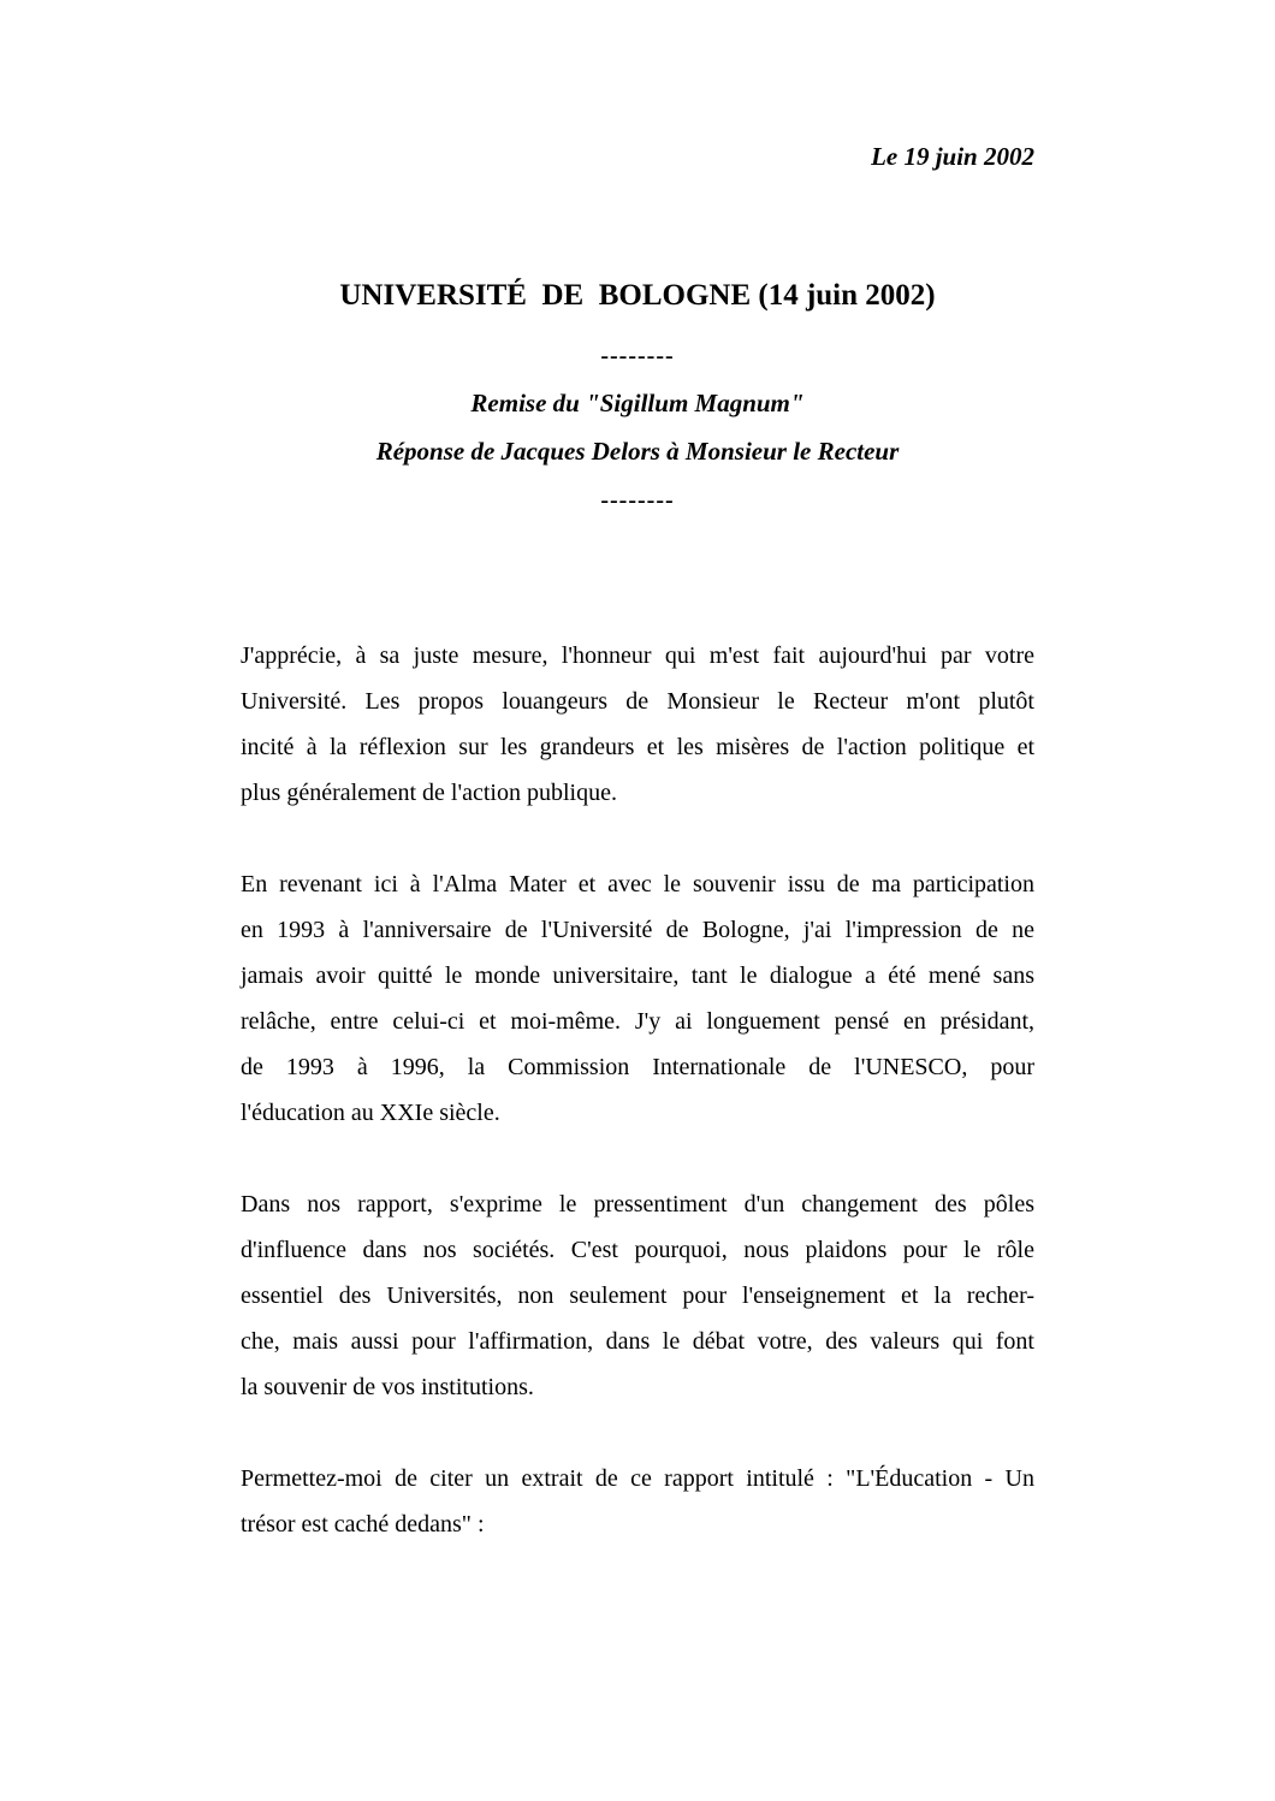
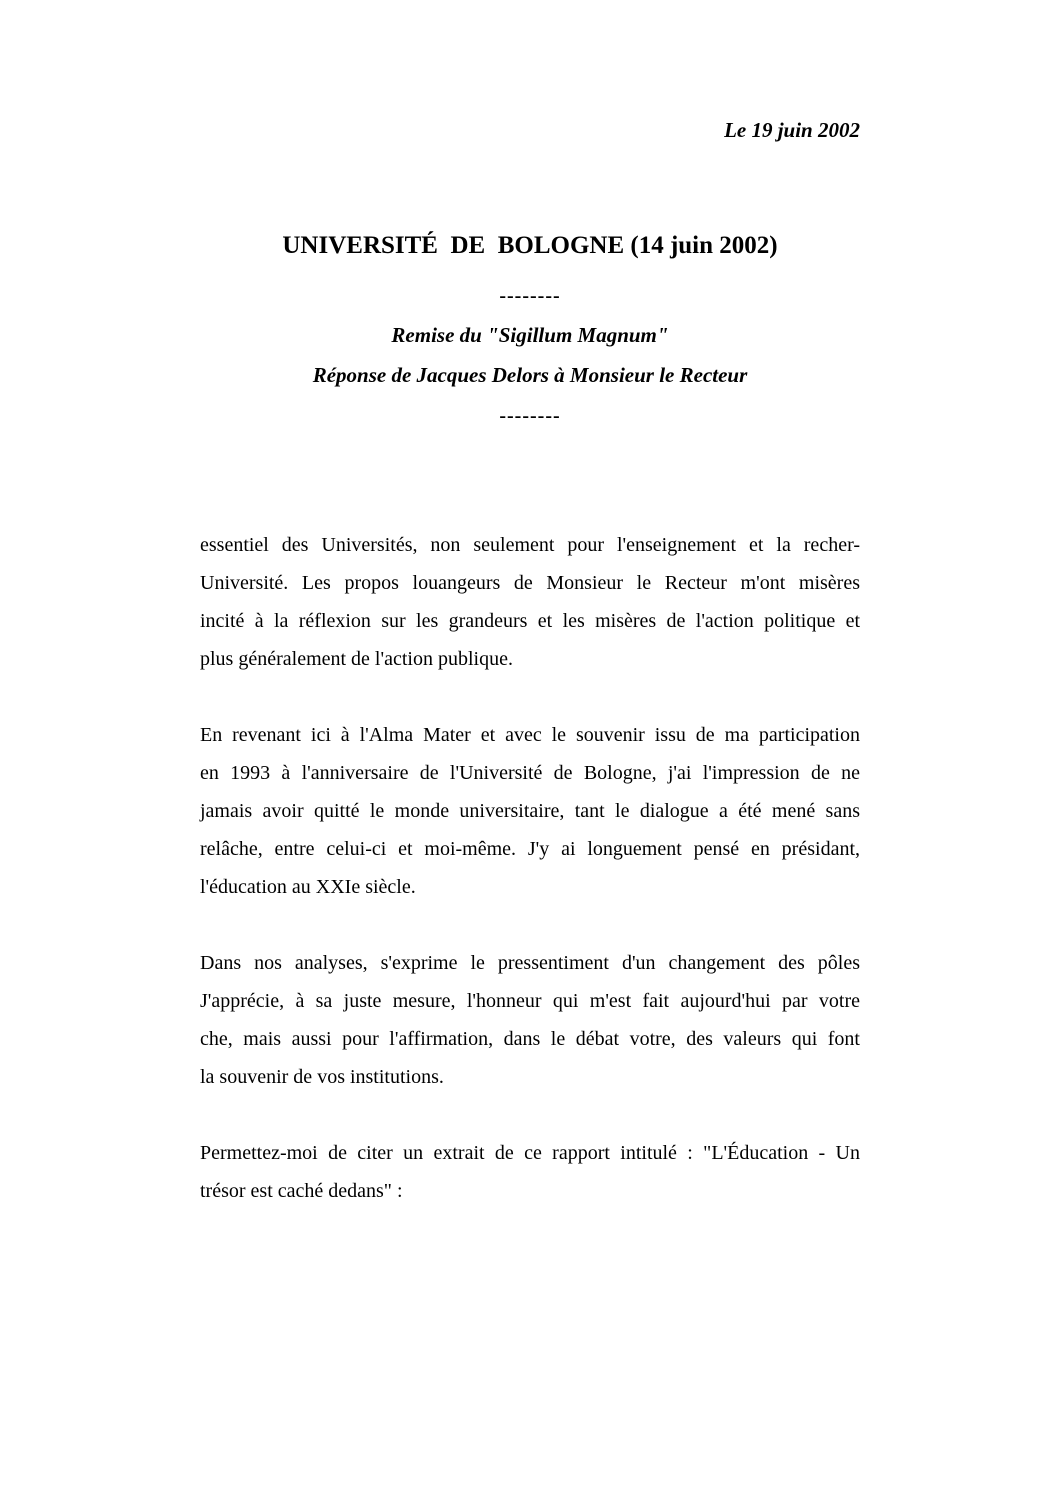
  Le 19 juin 2002
  UNIVERSITÉ DE BOLOGNE (14 juin 2002)
  --------
  Remise du "Sigillum Magnum"
  Réponse de Jacques Delors à Monsieur le Recteur
  --------
- J'apprécie, à sa juste mesure, l'honneur qui m'est fait aujourd'hui par votre
+ essentiel des Universités, non seulement pour l'enseignement et la recher-
- Université. Les propos louangeurs de Monsieur le Recteur m'ont plutôt
+ Université. Les propos louangeurs de Monsieur le Recteur m'ont misères
  incité à la réflexion sur les grandeurs et les misères de l'action politique et
  plus généralement de l'action publique.
  En revenant ici à l'Alma Mater et avec le souvenir issu de ma participation
  en 1993 à l'anniversaire de l'Université de Bologne, j'ai l'impression de ne
  jamais avoir quitté le monde universitaire, tant le dialogue a été mené sans
  relâche, entre celui-ci et moi-même. J'y ai longuement pensé en présidant,
- de 1993 à 1996, la Commission Internationale de l'UNESCO, pour
  l'éducation au XXIe siècle.
- Dans nos rapport, s'exprime le pressentiment d'un changement des pôles
+ Dans nos analyses, s'exprime le pressentiment d'un changement des pôles
- d'influence dans nos sociétés. C'est pourquoi, nous plaidons pour le rôle
- essentiel des Universités, non seulement pour l'enseignement et la recher-
+ J'apprécie, à sa juste mesure, l'honneur qui m'est fait aujourd'hui par votre
  che, mais aussi pour l'affirmation, dans le débat votre, des valeurs qui font
  la souvenir de vos institutions.
  Permettez-moi de citer un extrait de ce rapport intitulé : "L'Éducation - Un
  trésor est caché dedans" :
